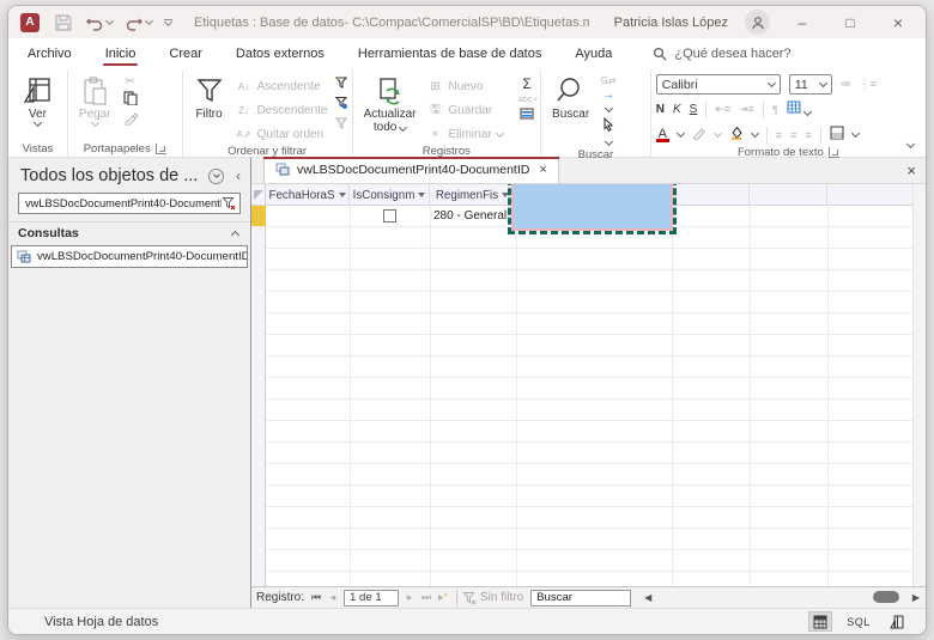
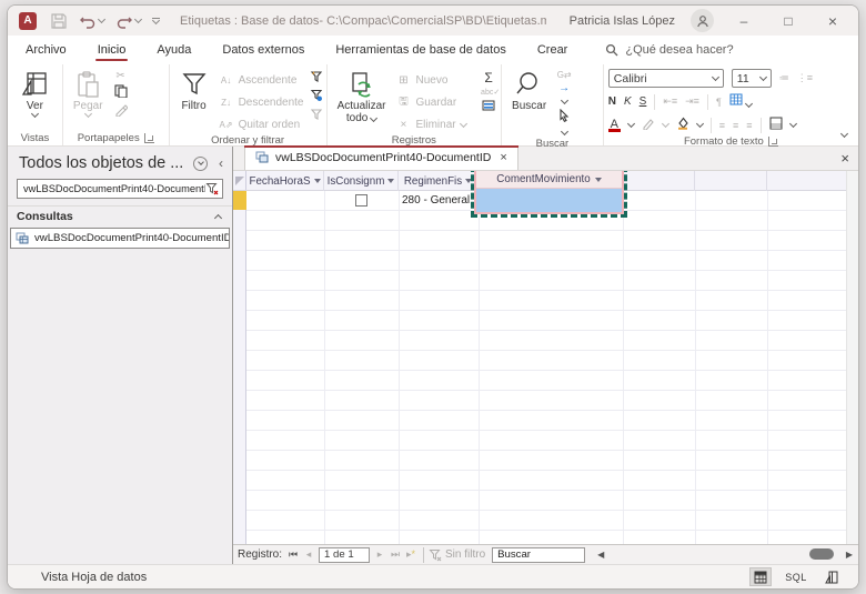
  A
  Patricia Islas López
  –
  □
  ×
  Archivo
  Inicio
- Crear
+ Ayuda
  Datos externos
  Herramientas de base de datos
- Ayuda
+ Crear
  ¿Qué desea hacer?
  Ver
  Vistas
  Pegar
  ✂
  Portapapeles
  Filtro
  A↓
  Ascendente
  Z↓
  Descendente
  A⇗
  Quitar orden
  Ordenar y filtrar
  Actualizar
  todo
  ⊞
  Nuevo
  🖫
  Guardar
  ×
  Eliminar
  Σ
  Registros
  Buscar
  G⇄
  →
  Buscar
  Calibri
  11
  ≔
  ⋮≡
  N
  K
  S
  ⇤≡
  ⇥≡
  ¶
  A
  ≡
  ≡
  ≡
  Formato de texto
  Todos los objetos de ...
  ‹
  vwLBSDocDocumentPrint40-Document
  Consultas
  vwLBSDocDocumentPrint40-DocumentID
  vwLBSDocDocumentPrint40-DocumentID
  ×
  ×
  FechaHoraS
  IsConsignm
  RegimenFis
  280 - General
+ ComentMovimiento
  Registro:
  ⏮
  ◂
  1 de 1
  ▸
  ⏭
  ▸*
  Sin filtro
  Buscar
  ◀
  ▶
  Vista Hoja de datos
  SQL
